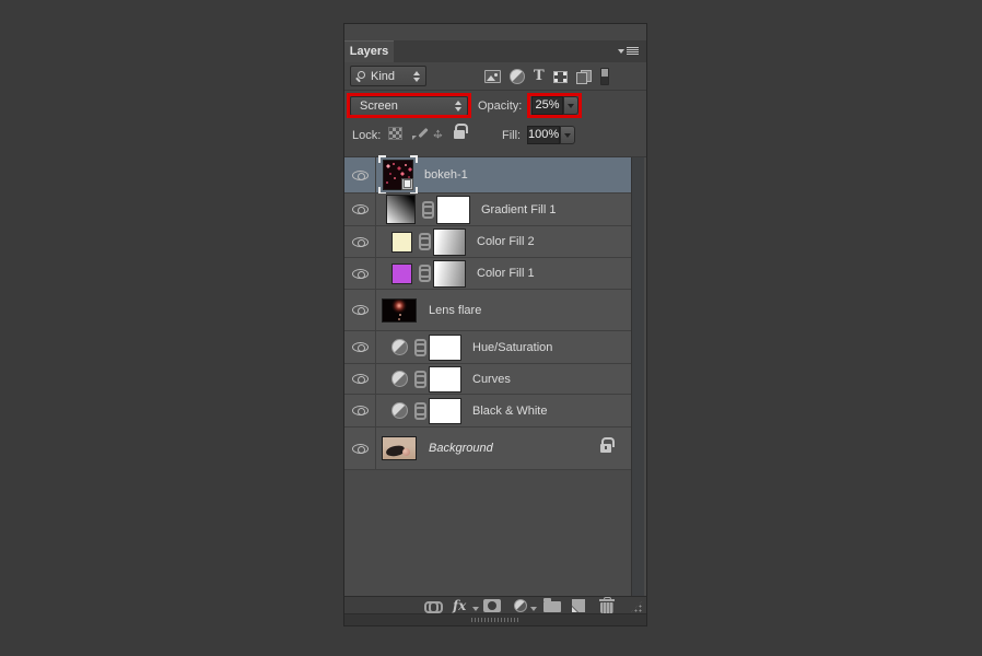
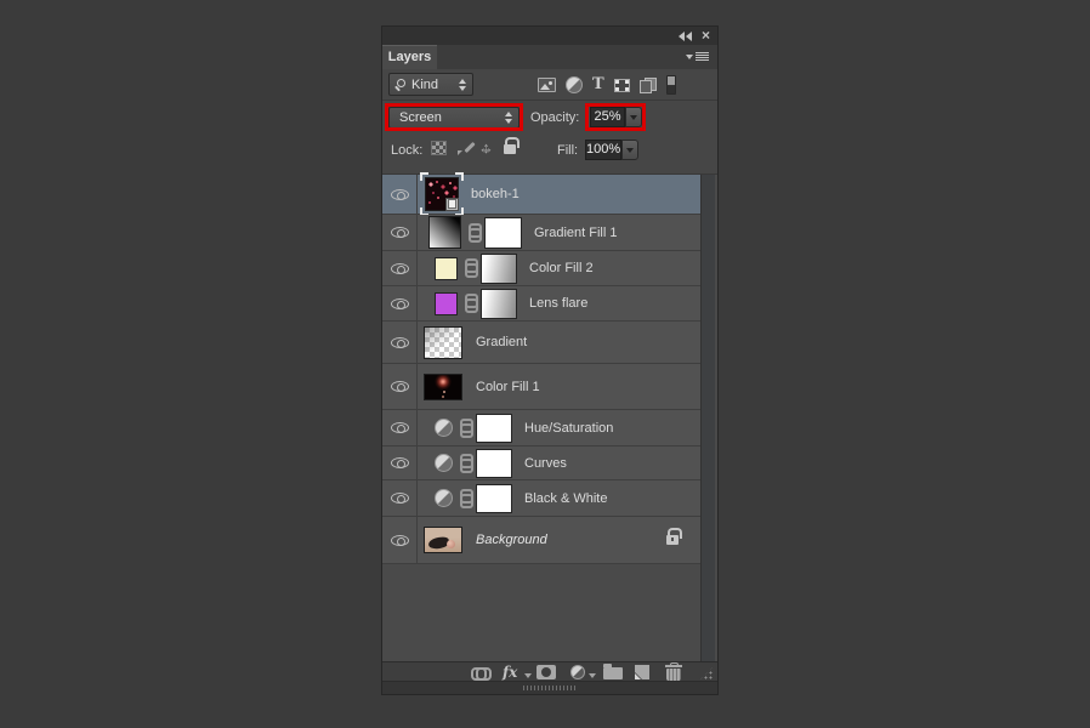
+ ×
  Layers
  Kind
  T
  Screen
  Opacity:
  25%
  Lock:
  ↔
  ↕
  Fill:
  100%
  bokeh-1
  Gradient Fill 1
  Color Fill 2
- Color Fill 1
+ Lens flare
+ Gradient
- Lens flare
+ Color Fill 1
  Hue/Saturation
  Curves
  Black & White
  Background
  fx
